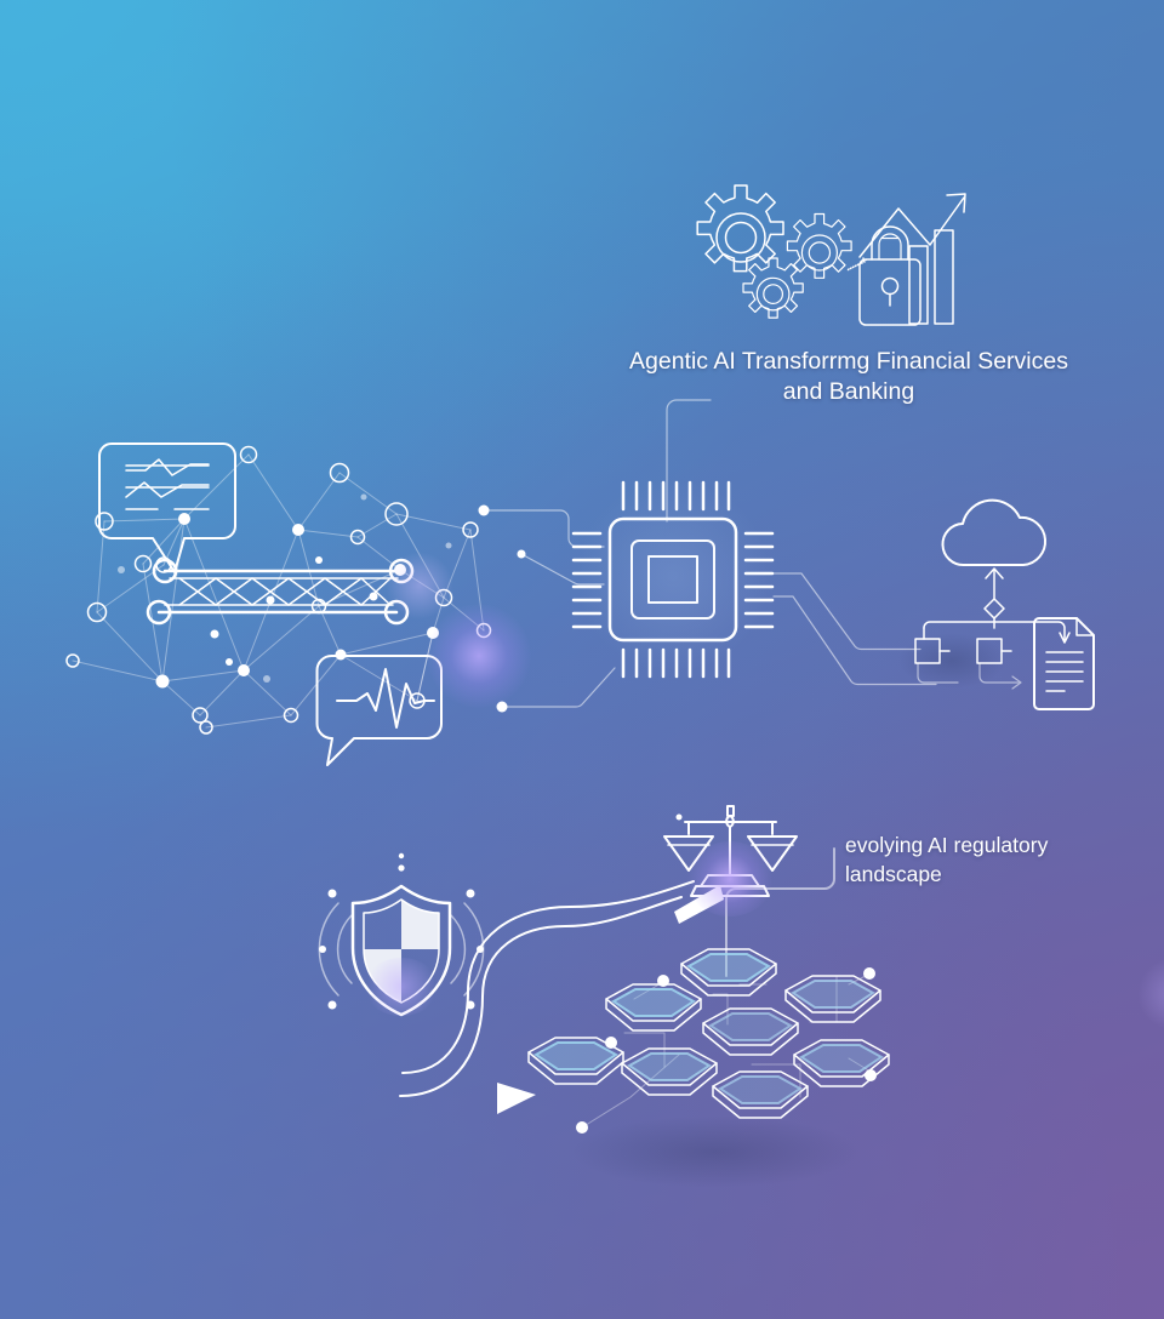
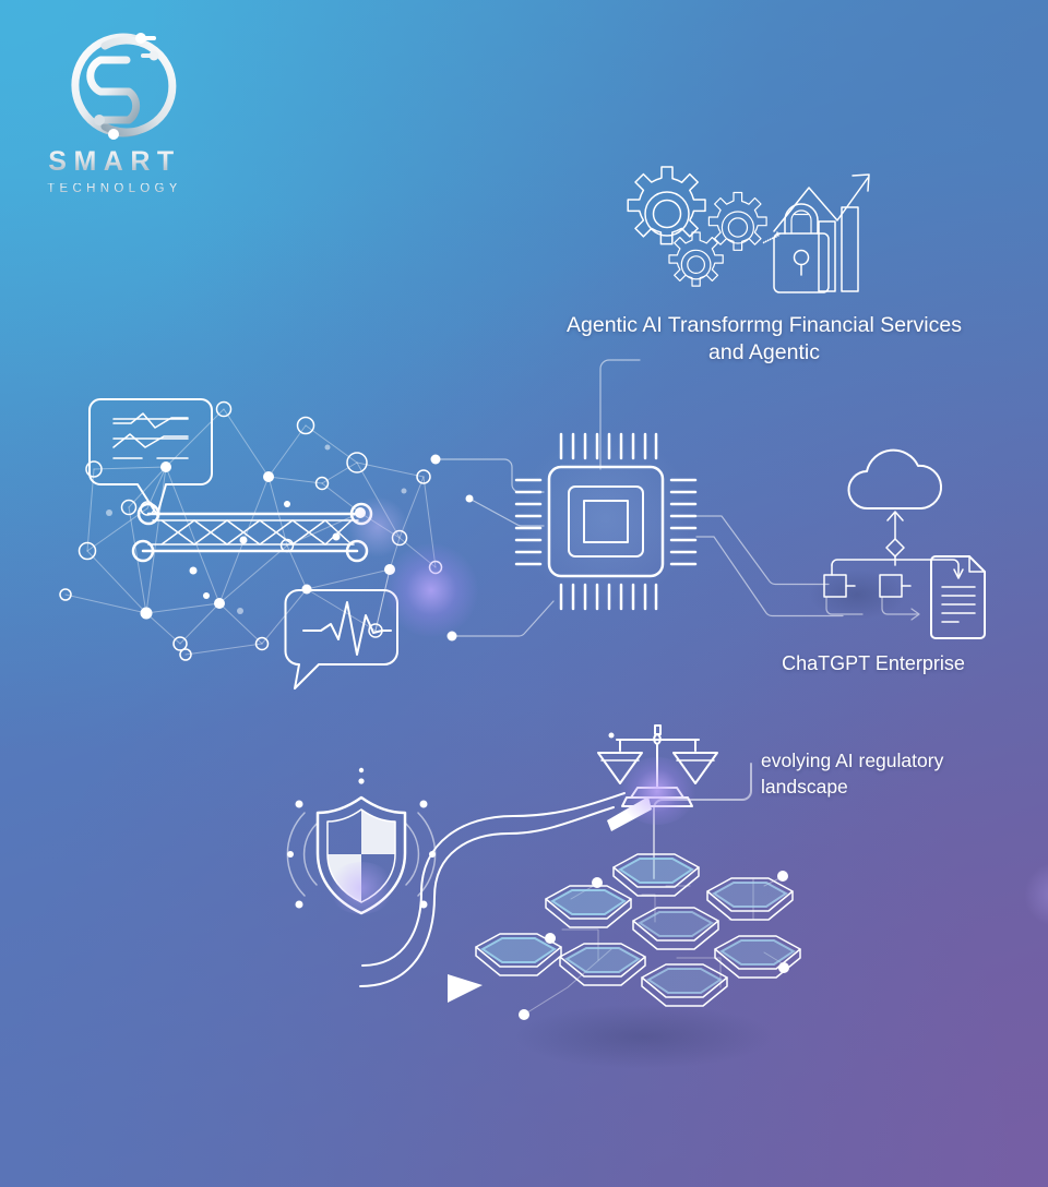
+ SMART
+ TECHNOLOGY
- Agentic AI Transforrmg Financial Services and Banking
+ Agentic AI Transforrmg Financial Services and Agentic
+ ChaTGPT Enterprise
  evolying AI regulatory landscape
